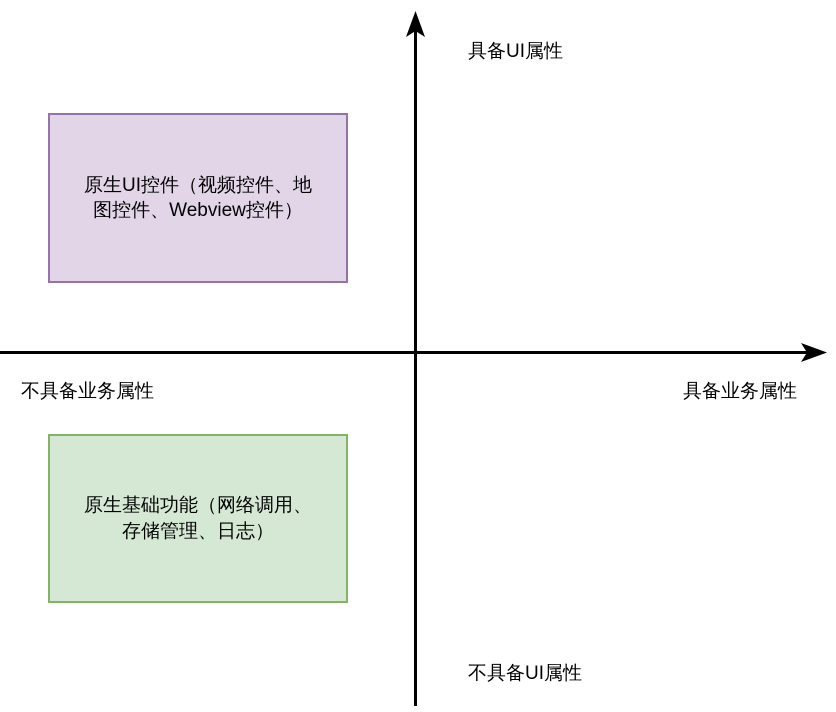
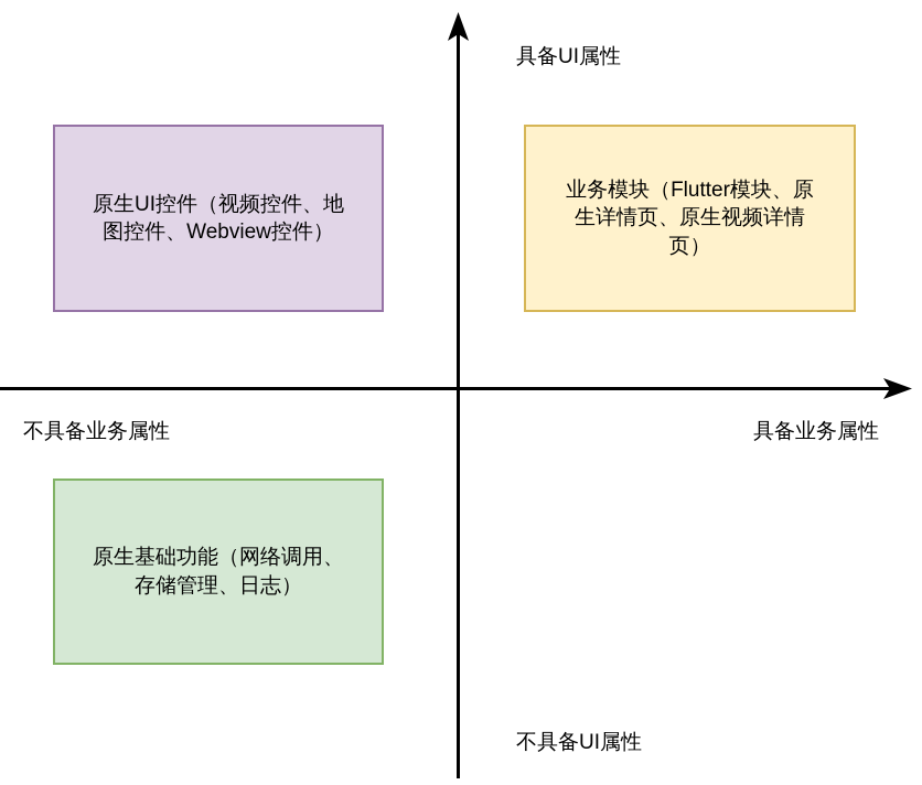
  原生UI控件（视频控件、地
  图控件、Webview控件）
+ 业务模块（Flutter模块、原
+ 生详情页、原生视频详情
+ 页）
  原生基础功能（网络调用、
  存储管理、日志）
  具备UI属性
  不具备业务属性
  具备业务属性
  不具备UI属性
